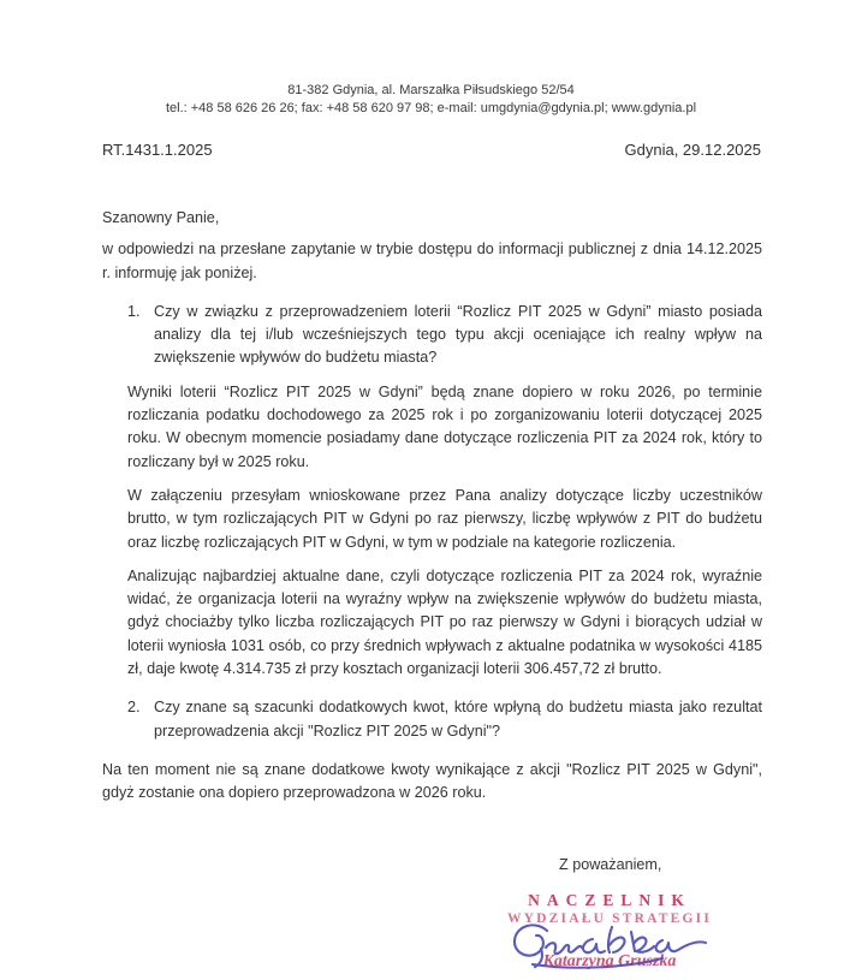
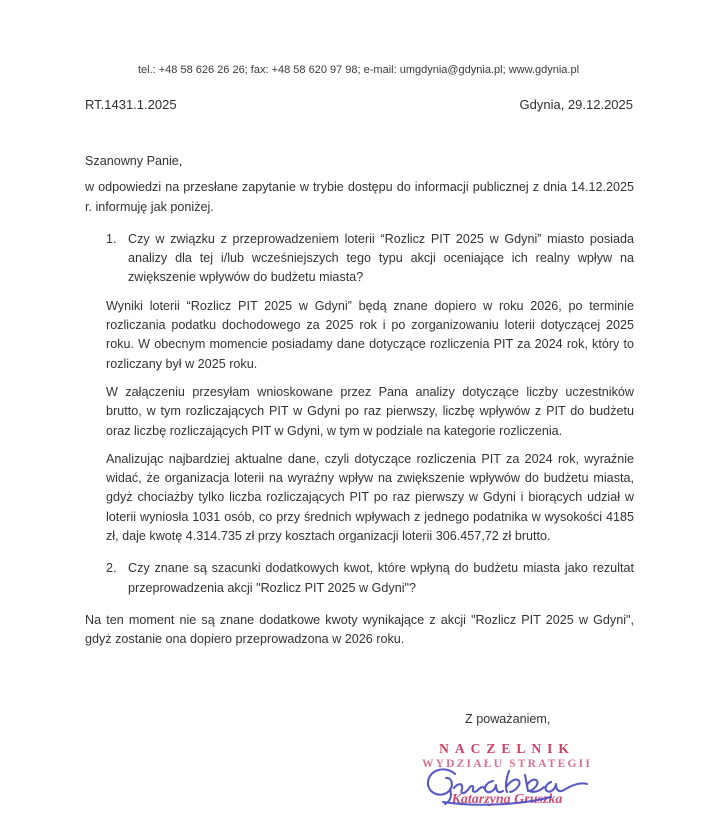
- 81-382 Gdynia, al. Marszałka Piłsudskiego 52/54
  tel.: +48 58 626 26 26; fax: +48 58 620 97 98; e-mail: umgdynia@gdynia.pl; www.gdynia.pl
  RT.1431.1.2025
  Gdynia, 29.12.2025
  Szanowny Panie,
  w odpowiedzi na przesłane zapytanie w trybie dostępu do informacji publicznej z dnia 14.12.2025 r. informuję jak poniżej.
  1.
  Czy w związku z przeprowadzeniem loterii “Rozlicz PIT 2025 w Gdyni” miasto posiada analizy dla tej i/lub wcześniejszych tego typu akcji oceniające ich realny wpływ na zwiększenie wpływów do budżetu miasta?
  Wyniki loterii “Rozlicz PIT 2025 w Gdyni” będą znane dopiero w roku 2026, po terminie rozliczania podatku dochodowego za 2025 rok i po zorganizowaniu loterii dotyczącej 2025 roku. W obecnym momencie posiadamy dane dotyczące rozliczenia PIT za 2024 rok, który to rozliczany był w 2025 roku.
  W załączeniu przesyłam wnioskowane przez Pana analizy dotyczące liczby uczestników brutto, w tym rozliczających PIT w Gdyni po raz pierwszy, liczbę wpływów z PIT do budżetu oraz liczbę rozliczających PIT w Gdyni, w tym w podziale na kategorie rozliczenia.
- Analizując najbardziej aktualne dane, czyli dotyczące rozliczenia PIT za 2024 rok, wyraźnie widać, że organizacja loterii na wyraźny wpływ na zwiększenie wpływów do budżetu miasta, gdyż chociażby tylko liczba rozliczających PIT po raz pierwszy w Gdyni i biorących udział w loterii wyniosła 1031 osób, co przy średnich wpływach z aktualne podatnika w wysokości 4185 zł, daje kwotę 4.314.735 zł przy kosztach organizacji loterii 306.457,72 zł brutto.
+ Analizując najbardziej aktualne dane, czyli dotyczące rozliczenia PIT za 2024 rok, wyraźnie widać, że organizacja loterii na wyraźny wpływ na zwiększenie wpływów do budżetu miasta, gdyż chociażby tylko liczba rozliczających PIT po raz pierwszy w Gdyni i biorących udział w loterii wyniosła 1031 osób, co przy średnich wpływach z jednego podatnika w wysokości 4185 zł, daje kwotę 4.314.735 zł przy kosztach organizacji loterii 306.457,72 zł brutto.
  2.
  Czy znane są szacunki dodatkowych kwot, które wpłyną do budżetu miasta jako rezultat przeprowadzenia akcji "Rozlicz PIT 2025 w Gdyni"?
  Na ten moment nie są znane dodatkowe kwoty wynikające z akcji "Rozlicz PIT 2025 w Gdyni", gdyż zostanie ona dopiero przeprowadzona w 2026 roku.
  Z poważaniem,
  NACZELNIK
  WYDZIAŁU STRATEGII
  Katarzyna Gruzka
